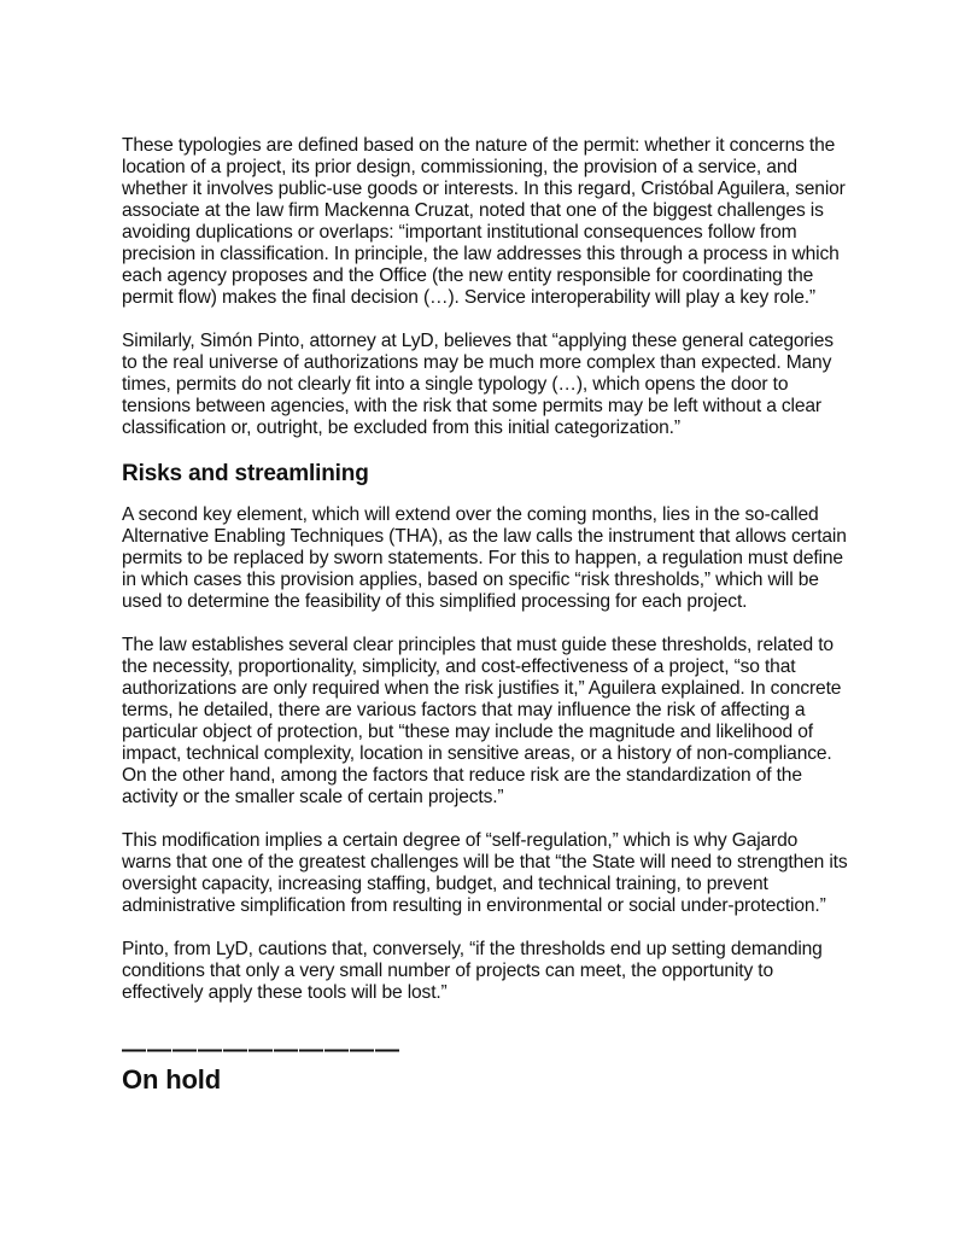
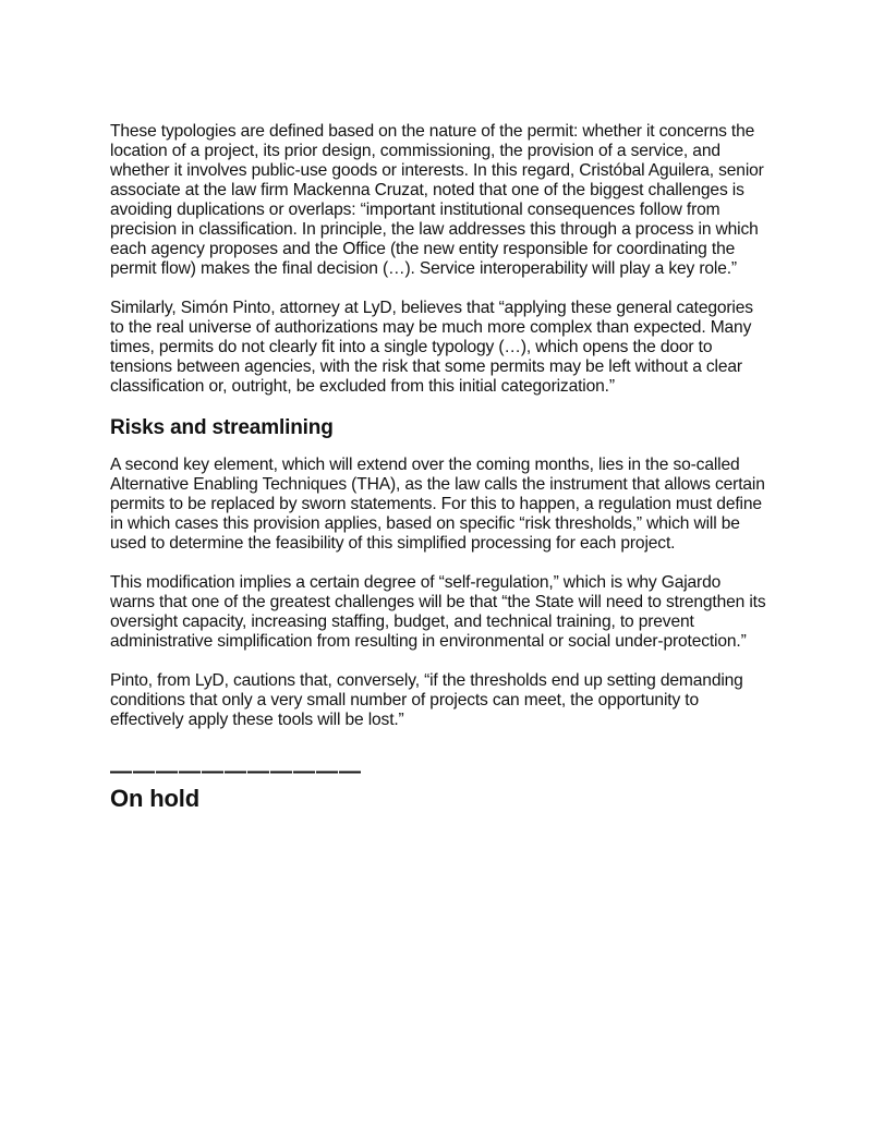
  These typologies are defined based on the nature of the permit: whether it concerns the location of a project, its prior design, commissioning, the provision of a service, and whether it involves public-use goods or interests. In this regard, Cristóbal Aguilera, senior associate at the law firm Mackenna Cruzat, noted that one of the biggest challenges is avoiding duplications or overlaps: “important institutional consequences follow from precision in classification. In principle, the law addresses this through a process in which each agency proposes and the Office (the new entity responsible for coordinating the permit flow) makes the final decision (…). Service interoperability will play a key role.”
  Similarly, Simón Pinto, attorney at LyD, believes that “applying these general categories to the real universe of authorizations may be much more complex than expected. Many times, permits do not clearly fit into a single typology (…), which opens the door to tensions between agencies, with the risk that some permits may be left without a clear classification or, outright, be excluded from this initial categorization.”
  Risks and streamlining
  A second key element, which will extend over the coming months, lies in the so-called Alternative Enabling Techniques (THA), as the law calls the instrument that allows certain permits to be replaced by sworn statements. For this to happen, a regulation must define in which cases this provision applies, based on specific “risk thresholds,” which will be used to determine the feasibility of this simplified processing for each project.
- The law establishes several clear principles that must guide these thresholds, related to the necessity, proportionality, simplicity, and cost-effectiveness of a project, “so that authorizations are only required when the risk justifies it,” Aguilera explained. In concrete terms, he detailed, there are various factors that may influence the risk of affecting a particular object of protection, but “these may include the magnitude and likelihood of impact, technical complexity, location in sensitive areas, or a history of non-compliance. On the other hand, among the factors that reduce risk are the standardization of the activity or the smaller scale of certain projects.”
  This modification implies a certain degree of “self-regulation,” which is why Gajardo warns that one of the greatest challenges will be that “the State will need to strengthen its oversight capacity, increasing staffing, budget, and technical training, to prevent administrative simplification from resulting in environmental or social under-protection.”
  Pinto, from LyD, cautions that, conversely, “if the thresholds end up setting demanding conditions that only a very small number of projects can meet, the opportunity to effectively apply these tools will be lost.”
  ———————————
  On hold
